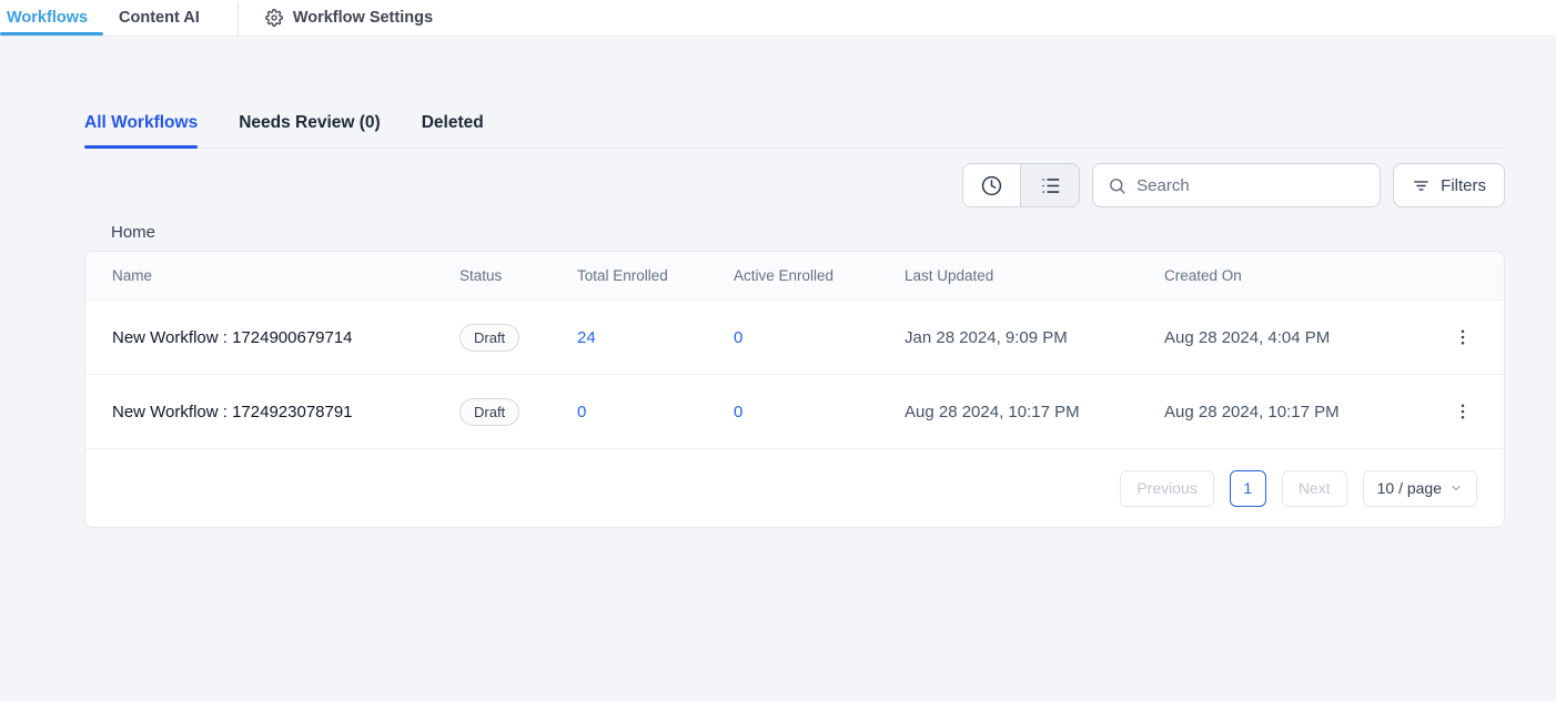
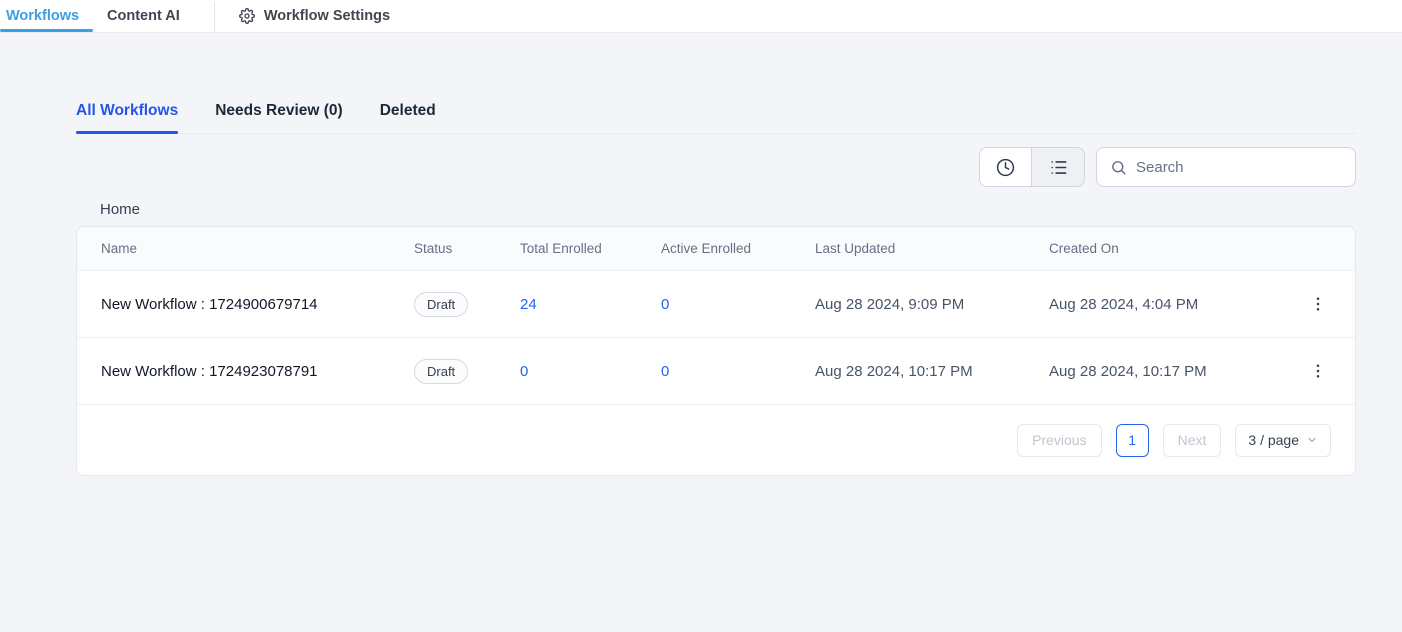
  Workflows
  Content AI
  Workflow Settings
  All Workflows
  Needs Review (0)
  Deleted
  Search
- Filters
  Home
  Name
  Status
  Total Enrolled
  Active Enrolled
  Last Updated
  Created On
  New Workflow : 1724900679714
  Draft
  24
  0
- Jan 28 2024, 9:09 PM
+ Aug 28 2024, 9:09 PM
  Aug 28 2024, 4:04 PM
  New Workflow : 1724923078791
  Draft
  0
  0
  Aug 28 2024, 10:17 PM
  Aug 28 2024, 10:17 PM
  Previous
  1
  Next
- 10 / page
+ 3 / page
